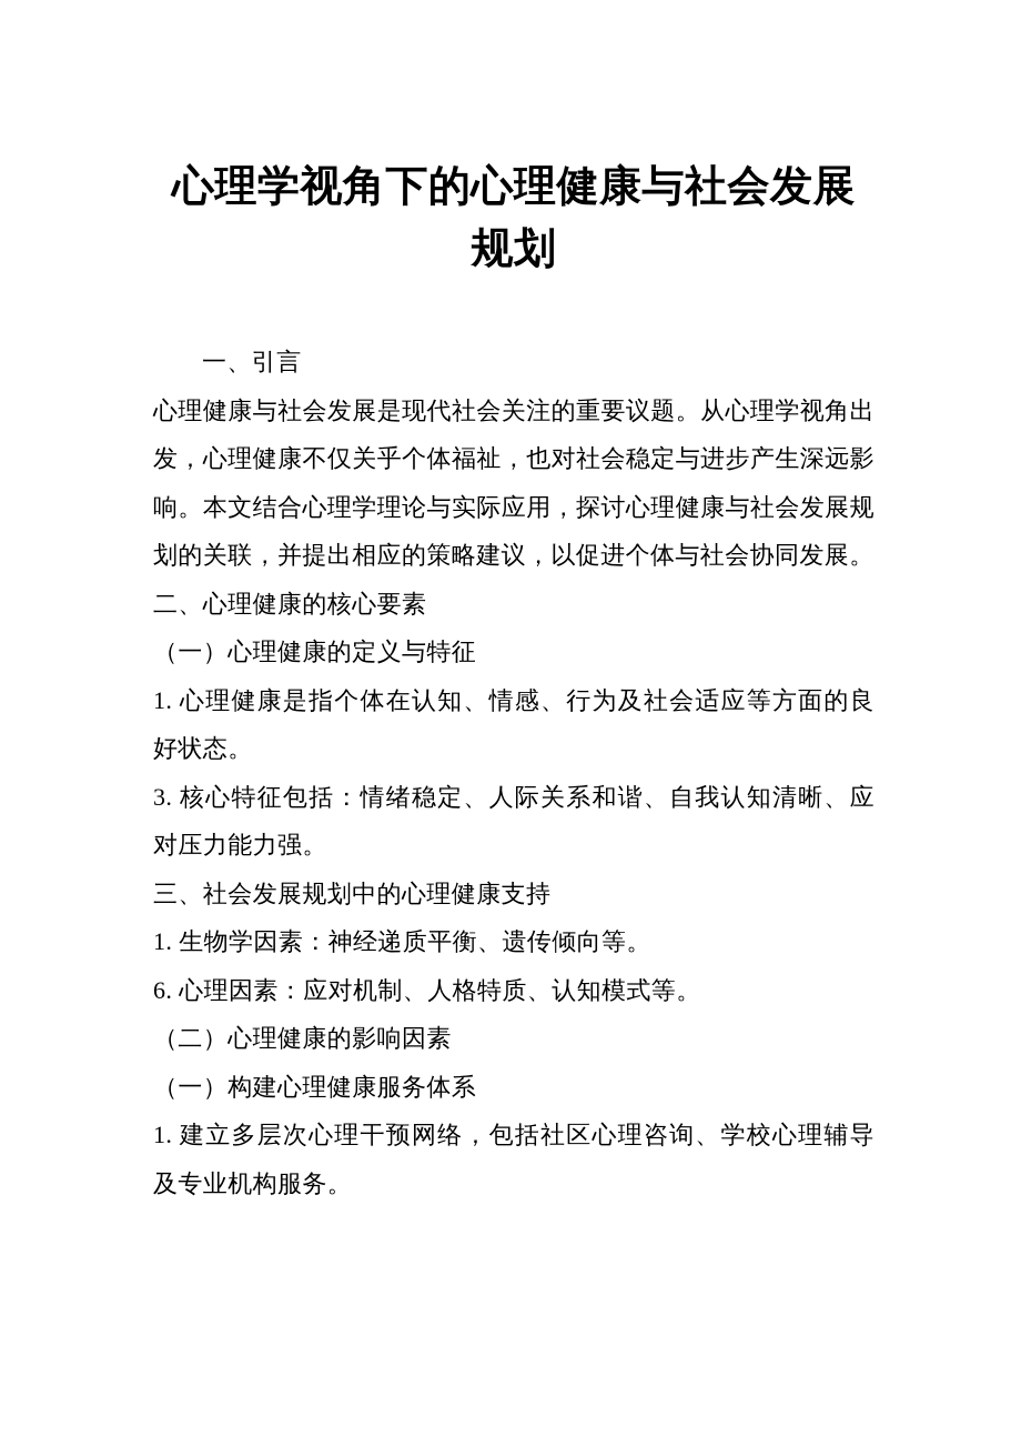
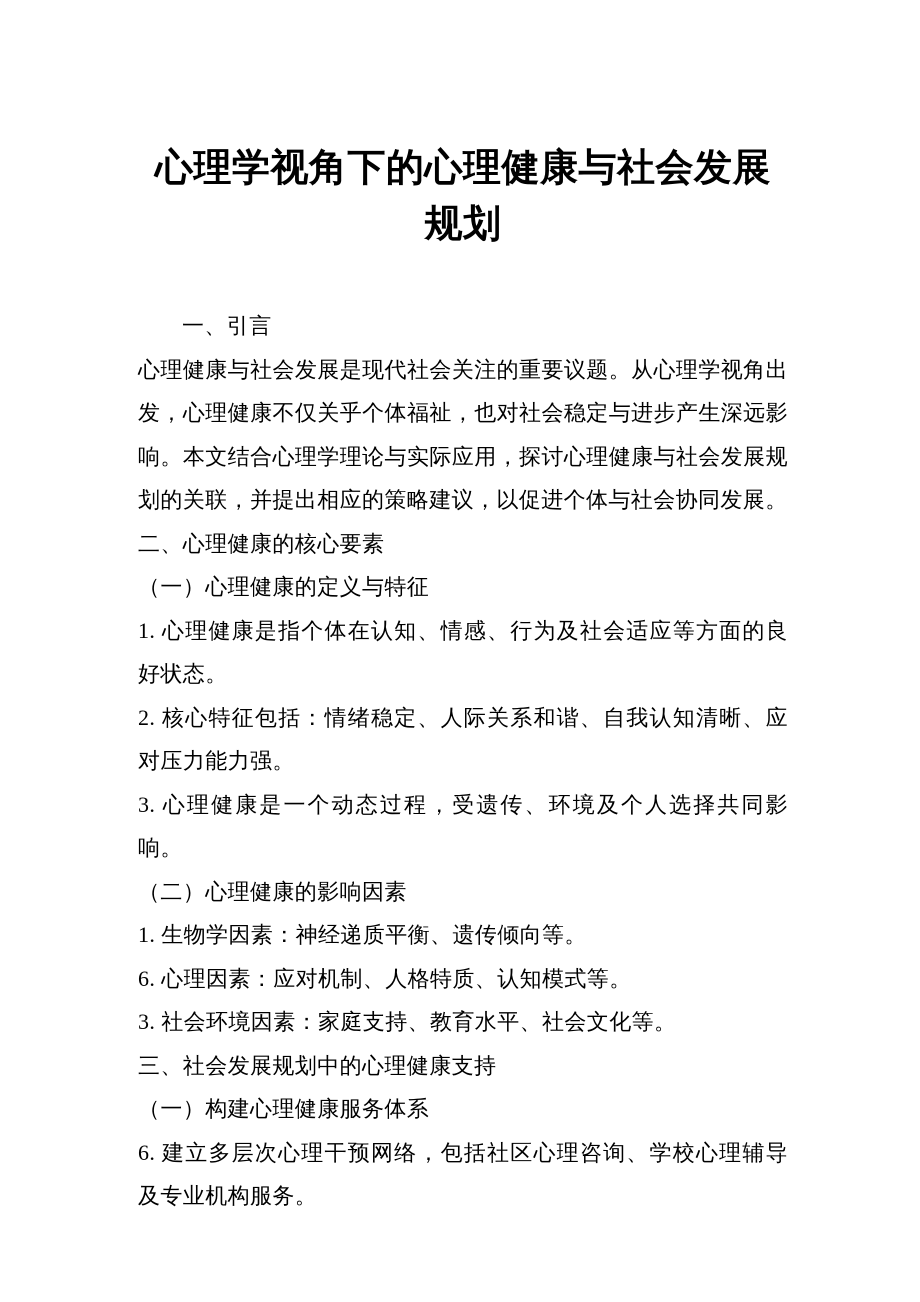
  心理学视角下的心理健康与社会发展规划
  一、引言
  心理健康与社会发展是现代社会关注的重要议题。从心理学视角出发，心理健康不仅关乎个体福祉，也对社会稳定与进步产生深远影响。本文结合心理学理论与实际应用，探讨心理健康与社会发展规划的关联，并提出相应的策略建议，以促进个体与社会协同发展。
  二、心理健康的核心要素
  （一）心理健康的定义与特征
  1. 心理健康是指个体在认知、情感、行为及社会适应等方面的良好状态。
- 3. 核心特征包括：情绪稳定、人际关系和谐、自我认知清晰、应对压力能力强。
+ 2. 核心特征包括：情绪稳定、人际关系和谐、自我认知清晰、应对压力能力强。
+ 3. 心理健康是一个动态过程，受遗传、环境及个人选择共同影响。
- 三、社会发展规划中的心理健康支持
+ （二）心理健康的影响因素
  1. 生物学因素：神经递质平衡、遗传倾向等。
  6. 心理因素：应对机制、人格特质、认知模式等。
+ 3. 社会环境因素：家庭支持、教育水平、社会文化等。
- （二）心理健康的影响因素
+ 三、社会发展规划中的心理健康支持
  （一）构建心理健康服务体系
- 1. 建立多层次心理干预网络，包括社区心理咨询、学校心理辅导及专业机构服务。
+ 6. 建立多层次心理干预网络，包括社区心理咨询、学校心理辅导及专业机构服务。
